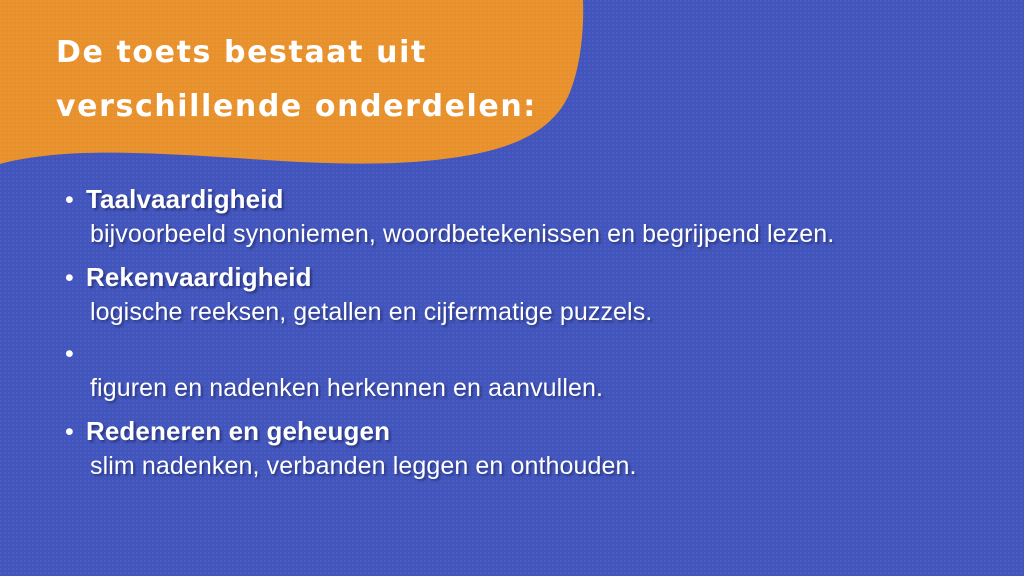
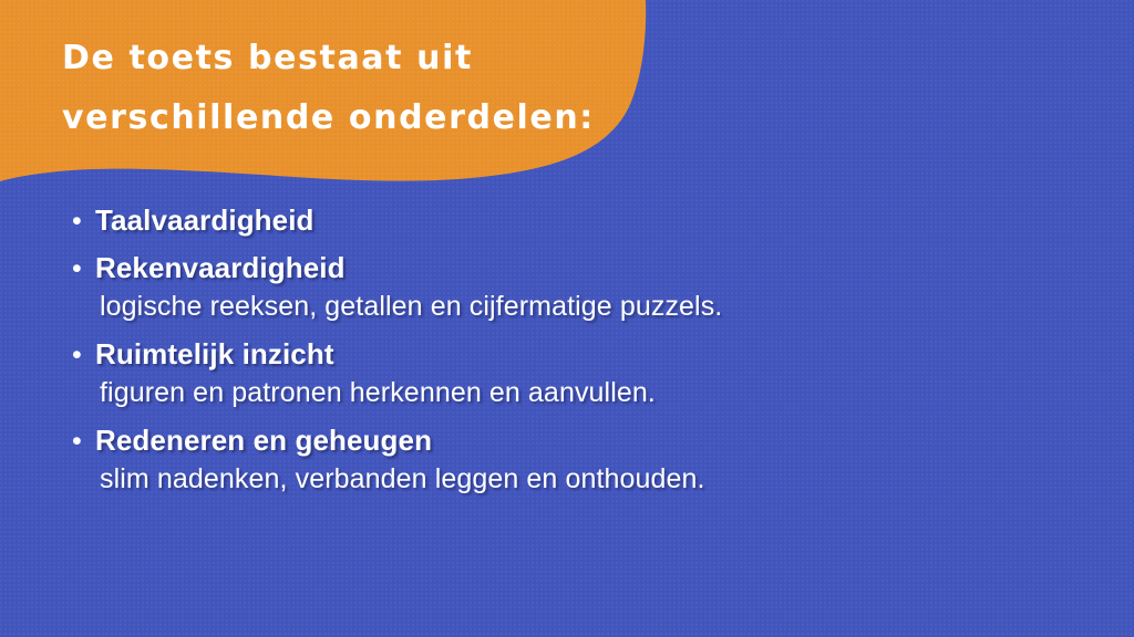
  De toets bestaat uit
  verschillende onderdelen:
  •
  Taalvaardigheid
- bijvoorbeeld synoniemen, woordbetekenissen en begrijpend lezen.
  •
  Rekenvaardigheid
  logische reeksen, getallen en cijfermatige puzzels.
  •
+ Ruimtelijk inzicht
- figuren en nadenken herkennen en aanvullen.
+ figuren en patronen herkennen en aanvullen.
  •
  Redeneren en geheugen
  slim nadenken, verbanden leggen en onthouden.
